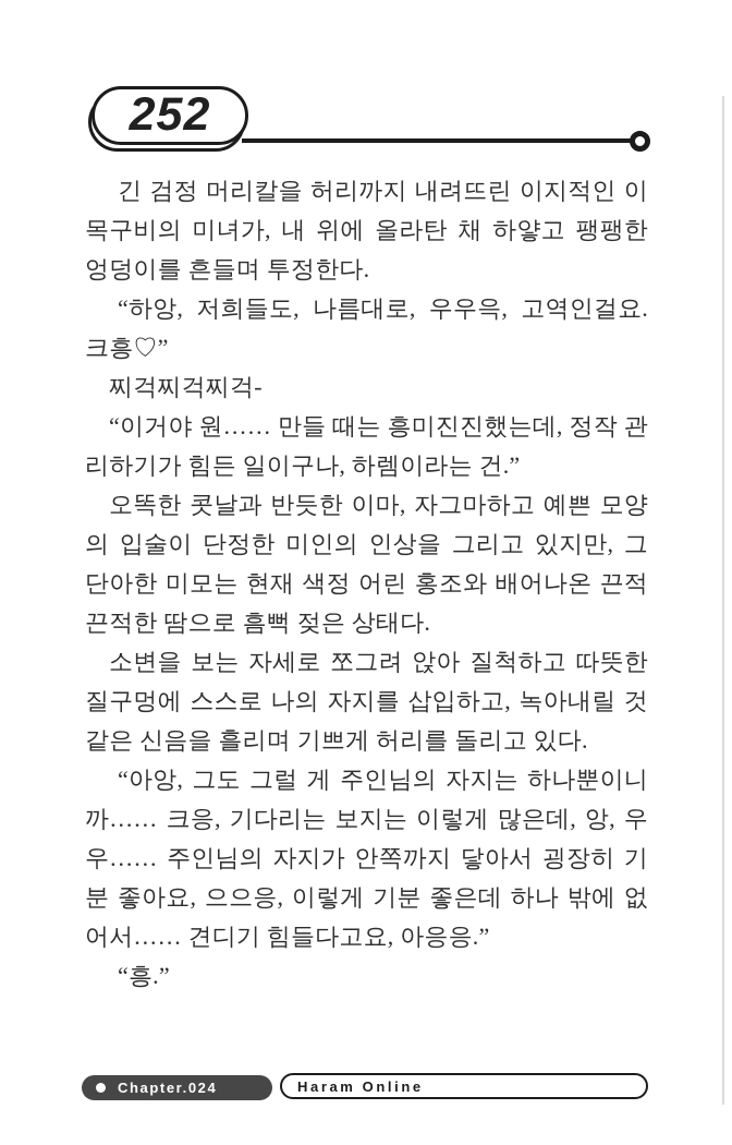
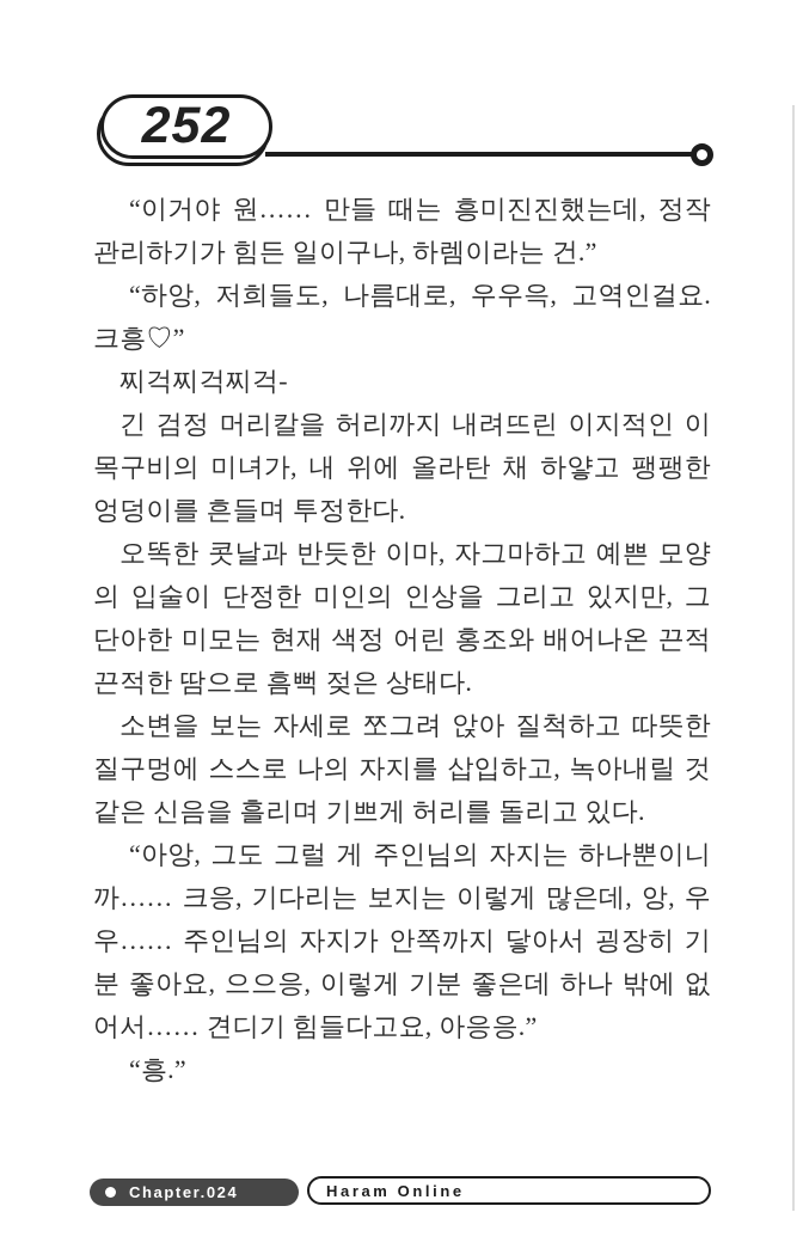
  252
- 긴 검정 머리칼을 허리까지 내려뜨린 이지적인 이목구비의 미녀가, 내 위에 올라탄 채 하얗고 팽팽한 엉덩이를 흔들며 투정한다.
+ “이거야 원…… 만들 때는 흥미진진했는데, 정작 관리하기가 힘든 일이구나, 하렘이라는 건.”
  “하앙, 저희들도, 나름대로, 우우윽, 고역인걸요. 크흥♡”
  찌걱찌걱찌걱-
- “이거야 원…… 만들 때는 흥미진진했는데, 정작 관리하기가 힘든 일이구나, 하렘이라는 건.”
+ 긴 검정 머리칼을 허리까지 내려뜨린 이지적인 이목구비의 미녀가, 내 위에 올라탄 채 하얗고 팽팽한 엉덩이를 흔들며 투정한다.
  오똑한 콧날과 반듯한 이마, 자그마하고 예쁜 모양의 입술이 단정한 미인의 인상을 그리고 있지만, 그 단아한 미모는 현재 색정 어린 홍조와 배어나온 끈적끈적한 땀으로 흠뻑 젖은 상태다.
  소변을 보는 자세로 쪼그려 앉아 질척하고 따뜻한 질구멍에 스스로 나의 자지를 삽입하고, 녹아내릴 것 같은 신음을 흘리며 기쁘게 허리를 돌리고 있다.
  “아앙, 그도 그럴 게 주인님의 자지는 하나뿐이니까…… 크응, 기다리는 보지는 이렇게 많은데, 앙, 우우…… 주인님의 자지가 안쪽까지 닿아서 굉장히 기분 좋아요, 으으응, 이렇게 기분 좋은데 하나 밖에 없어서…… 견디기 힘들다고요, 아응응.”
  “흥.”
  Chapter.024
  Haram Online
